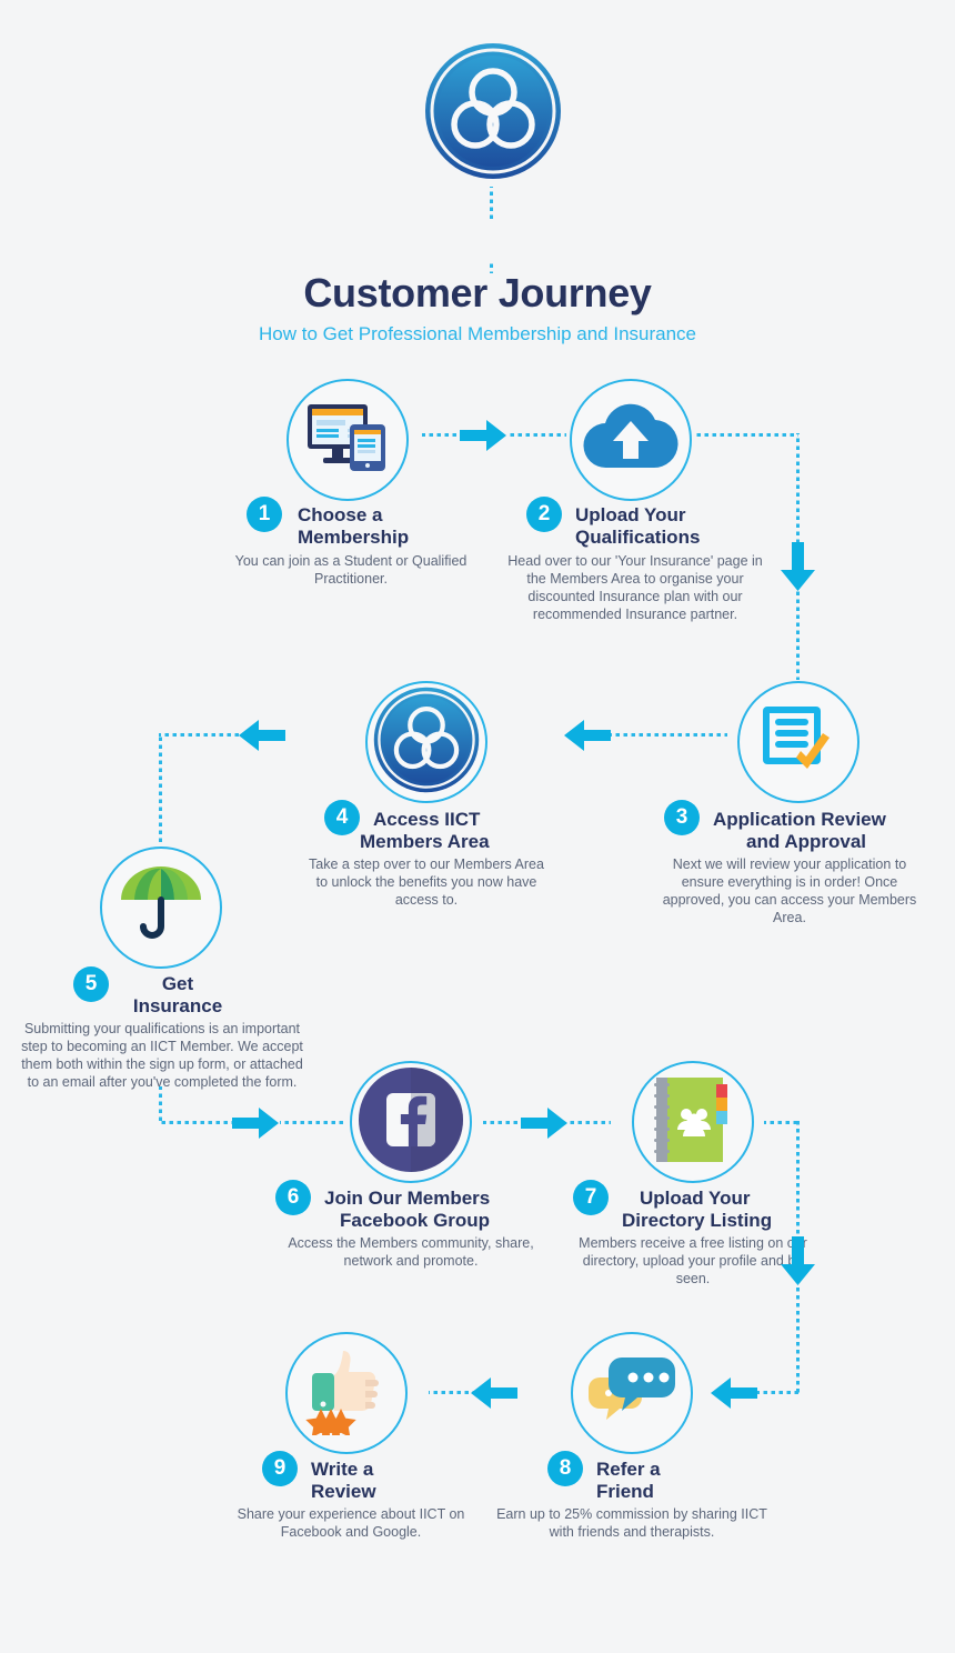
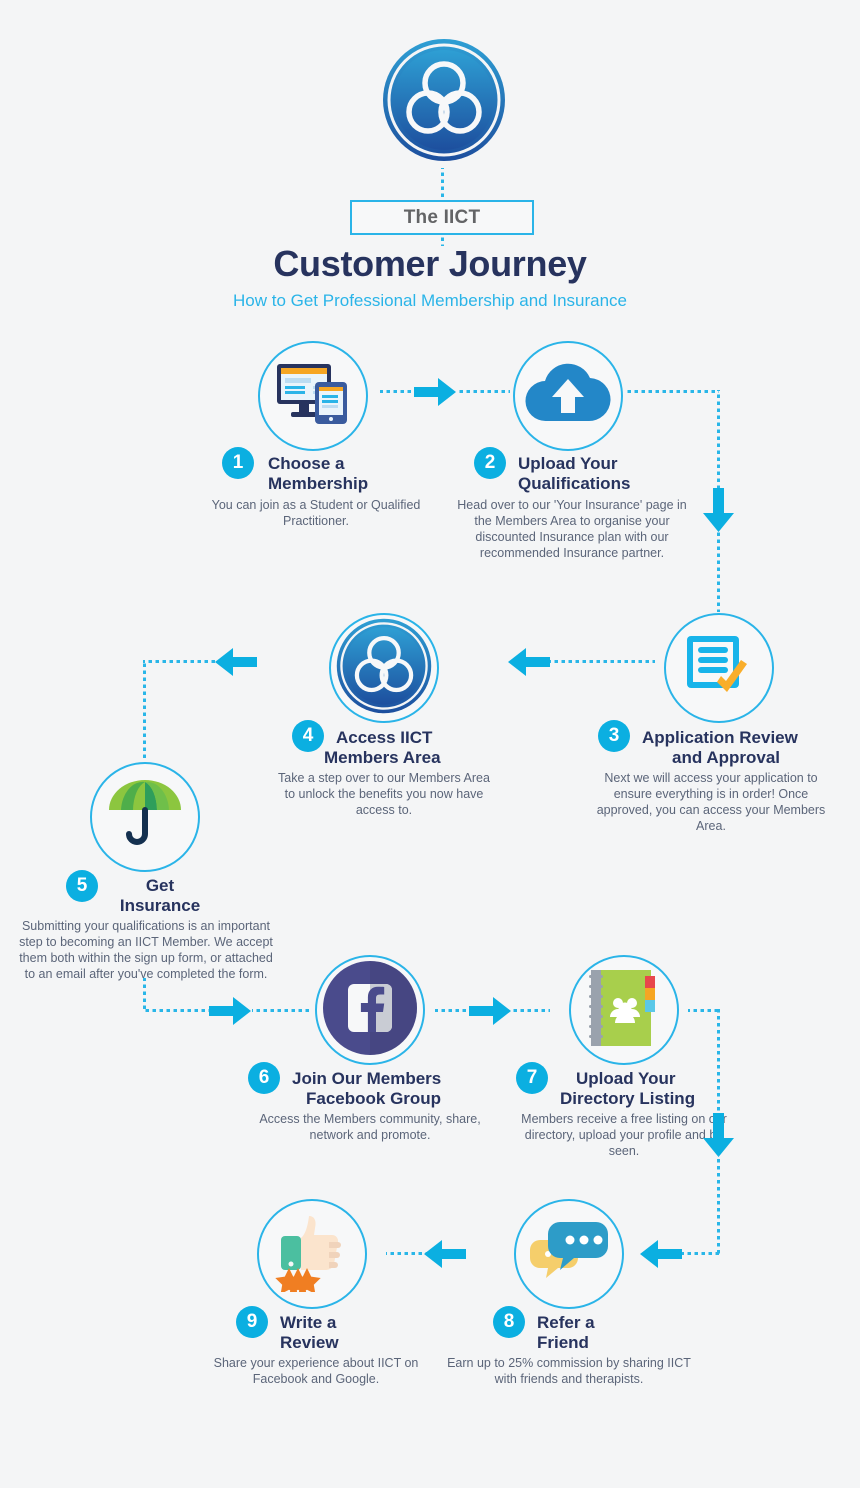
+ The IICT
  Customer Journey
  How to Get Professional Membership and Insurance
  1
  Choose a
  Membership
  You can join as a Student or Qualified Practitioner.
  2
  Upload Your
  Qualifications
  Head over to our 'Your Insurance' page in the Members Area to organise your discounted Insurance plan with our recommended Insurance partner.
  3
  Application Review
  and Approval
- Next we will review your application to ensure everything is in order! Once approved, you can access your Members Area.
+ Next we will access your application to ensure everything is in order! Once approved, you can access your Members Area.
  4
  Access IICT
  Members Area
  Take a step over to our Members Area to unlock the benefits you now have access to.
  5
  Get
  Insurance
  Submitting your qualifications is an important step to becoming an IICT Member. We accept them both within the sign up form, or attached to an email after you've completed the form.
  6
  Join Our Members
  Facebook Group
  Access the Members community, share, network and promote.
  7
  Upload Your
  Directory Listing
  Members receive a free listing on or directory, upload your profile and b seen.
  8
  Refer a
  Friend
  Earn up to 25% commission by sharing IICT with friends and therapists.
  9
  Write a
  Review
  Share your experience about IICT on Facebook and Google.
